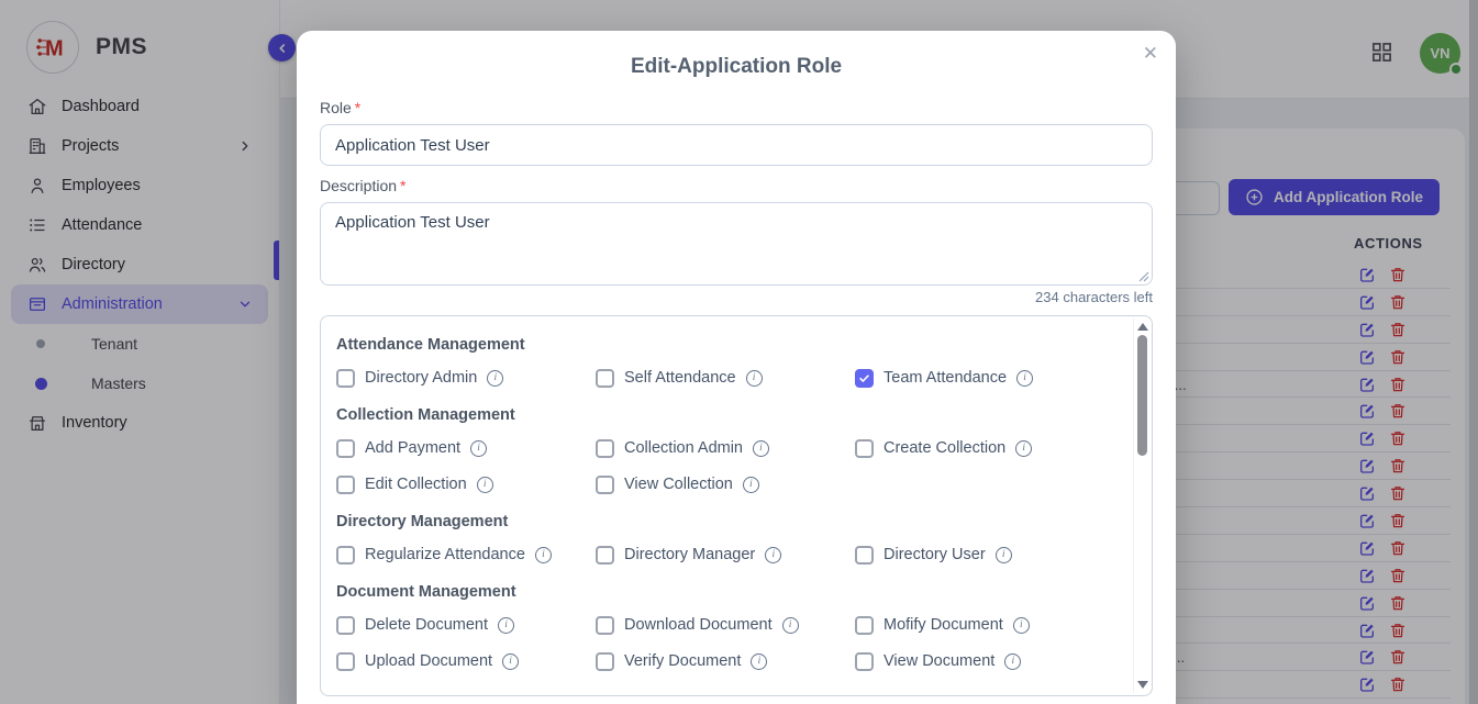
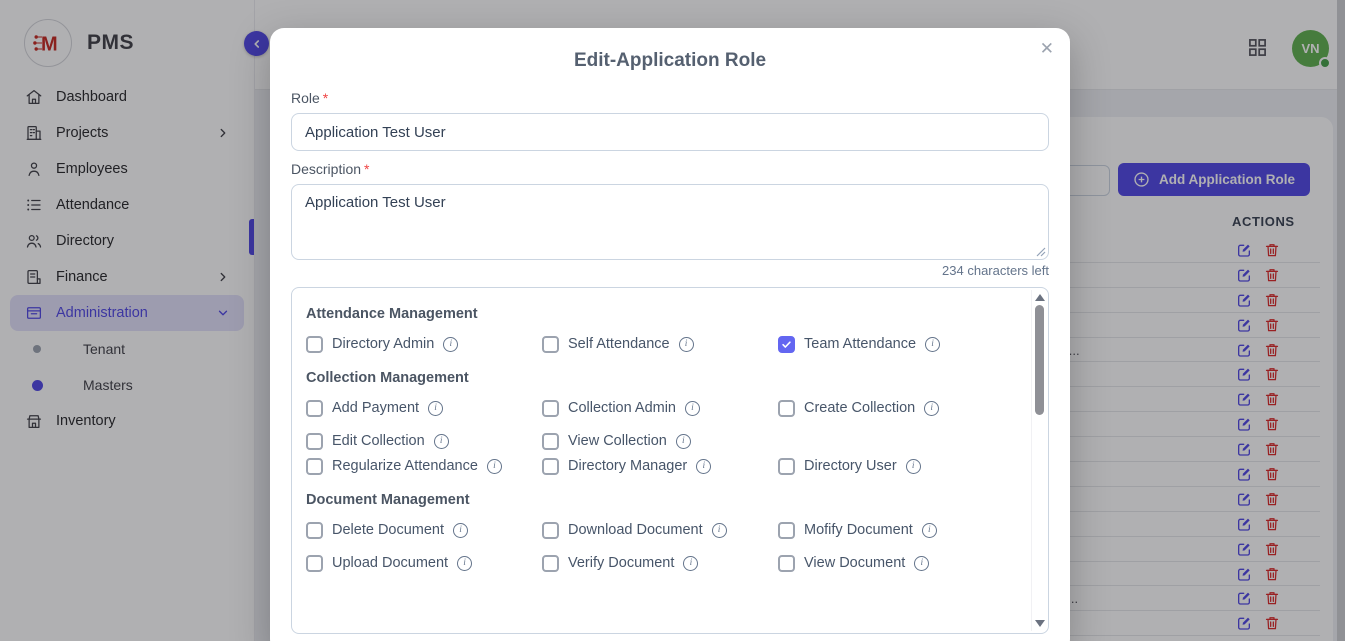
  M
  PMS
  Dashboard
  Projects
  Employees
  Attendance
  Directory
+ Finance
  Administration
  Tenant
  Masters
  Inventory
  VN
  Add Application Role
  ACTIONS
  ✕
  Edit-Application Role
  Role *
  Application Test User
  Description *
  Application Test User
  234 characters left
  Attendance Management
  Directory Admin
  i
  Self Attendance
  i
  Team Attendance
  i
  Collection Management
  Add Payment
  i
  Collection Admin
  i
  Create Collection
  i
  Edit Collection
  i
  View Collection
  i
- Directory Management
  Regularize Attendance
  i
  Directory Manager
  i
  Directory User
  i
  Document Management
  Delete Document
  i
  Download Document
  i
  Mofify Document
  i
  Upload Document
  i
  Verify Document
  i
  View Document
  i
